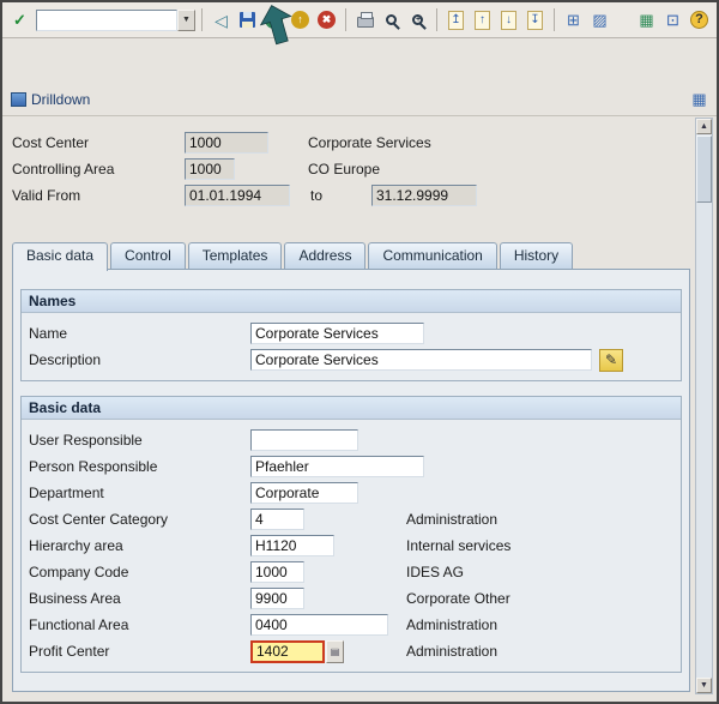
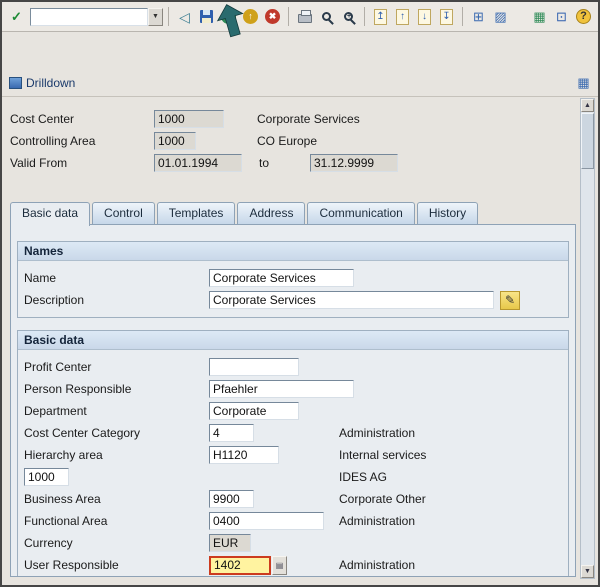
  ✓
  ◁
  ↑
  ✖
  ↥
  ↑
  ↓
  ↧
  ⊞
  ▨
  ▦
  ⊡
  ?
  Drilldown
  ▦
  Cost Center
  1000
  Corporate Services
  Controlling Area
  1000
  CO Europe
  Valid From
  01.01.1994
  to
  31.12.9999
  Basic data
  Control
  Templates
  Address
  Communication
  History
  Names
  Name
  Corporate Services
  Description
  Corporate Services
  ✎
  Basic data
- User Responsible
+ Profit Center
  Person Responsible
  Pfaehler
  Department
  Corporate
  Cost Center Category
  4
  Administration
  Hierarchy area
  H1120
  Internal services
- Company Code
  1000
  IDES AG
  Business Area
  9900
  Corporate Other
  Functional Area
  0400
  Administration
+ Currency
+ EUR
- Profit Center
+ User Responsible
  1402
  ▤
  Administration
